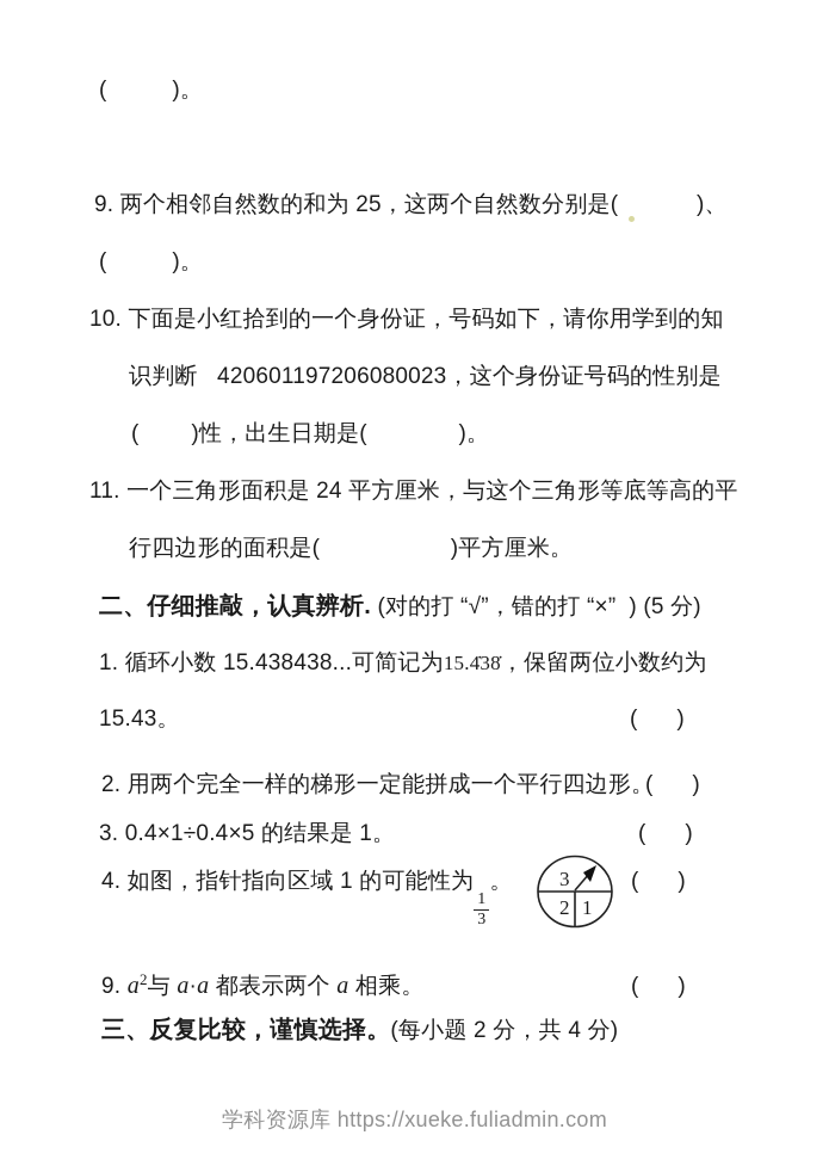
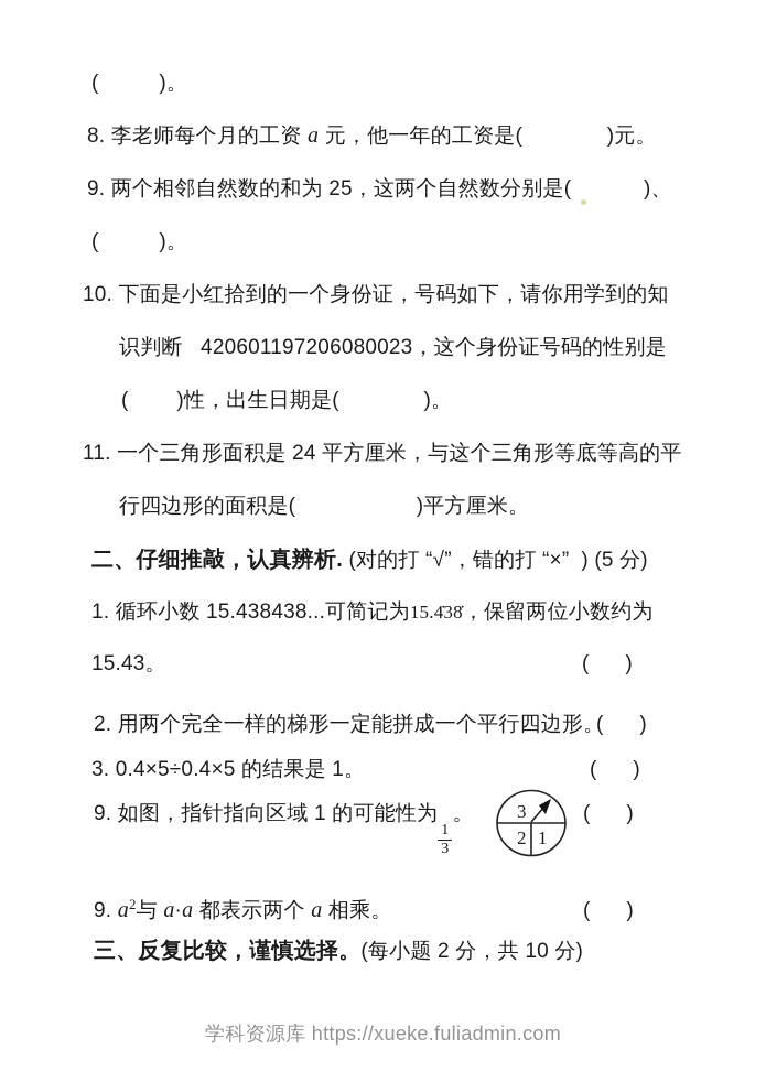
  ( )。
+ 8. 李老师每个月的工资 a 元，他一年的工资是( )元。
  9. 两个相邻自然数的和为 25，这两个自然数分别是( )、
  ( )。
  10. 下面是小红拾到的一个身份证，号码如下，请你用学到的知
  识判断 420601197206080023，这个身份证号码的性别是
  ( )性，出生日期是( )。
  11. 一个三角形面积是 24 平方厘米，与这个三角形等底等高的平
  行四边形的面积是( )平方厘米。
  二、仔细推敲，认真辨析. (对的打 “√”，错的打 “×” ) (5 分)
  1. 循环小数 15.438438...可简记为15.4̇38̇，保留两位小数约为
  15.43。
  ( )
  2. 用两个完全一样的梯形一定能拼成一个平行四边形。
  ( )
- 3. 0.4×1÷0.4×5 的结果是 1。
+ 3. 0.4×5÷0.4×5 的结果是 1。
  ( )
- 4. 如图，指针指向区域 1 的可能性为
+ 9. 如图，指针指向区域 1 的可能性为
  1
  3
  。
  ( )
  3
  2
  1
  9. a2与 a·a 都表示两个 a 相乘。
  ( )
- 三、反复比较，谨慎选择。(每小题 2 分，共 4 分)
+ 三、反复比较，谨慎选择。(每小题 2 分，共 10 分)
  学科资源库 https://xueke.fuliadmin.com
